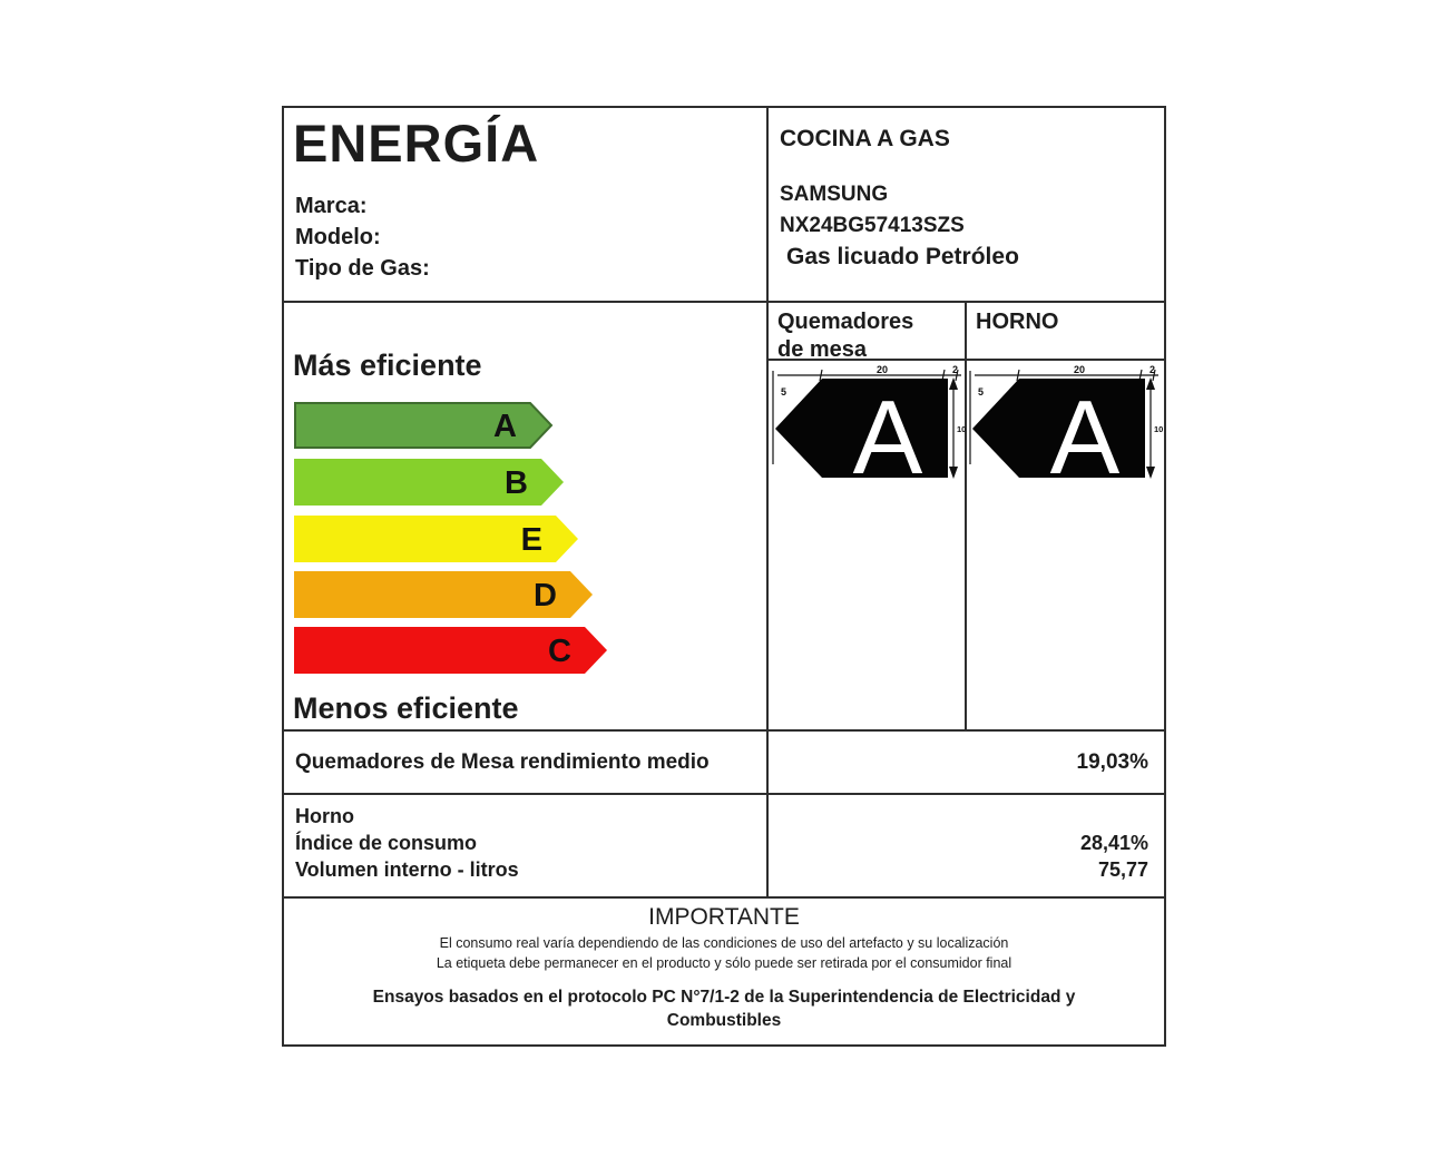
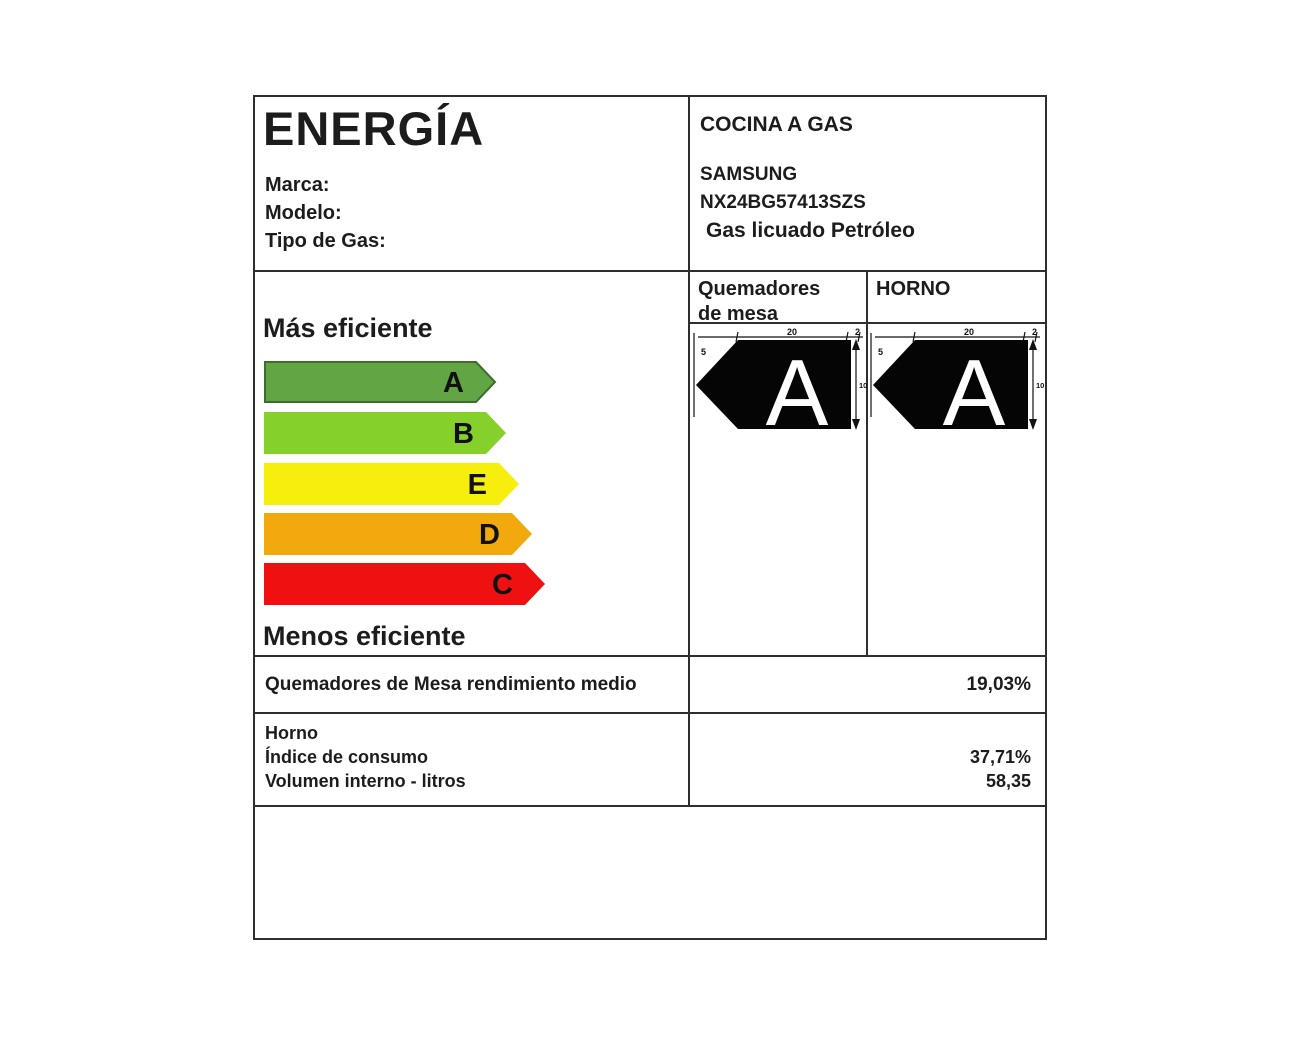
  ENERGÍA
  Marca:
  Modelo:
  Tipo de Gas:
  COCINA A GAS
  SAMSUNG
  NX24BG57413SZS
  Gas licuado Petróleo
  Más eficiente
  A
  B
  E
  D
  C
  Menos eficiente
  Quemadores
  de mesa
  HORNO
  20
  2
  5
  A
  10
  20
  2
  5
  A
  10
  Quemadores de Mesa rendimiento medio
  19,03%
  Horno
  Índice de consumo
  Volumen interno - litros
- 28,41%
+ 37,71%
- 75,77
+ 58,35
- IMPORTANTE
- El consumo real varía dependiendo de las condiciones de uso del artefacto y su localización
- La etiqueta debe permanecer en el producto y sólo puede ser retirada por el consumidor final
- Ensayos basados en el protocolo PC N°7/1-2 de la Superintendencia de Electricidad y Combustibles
